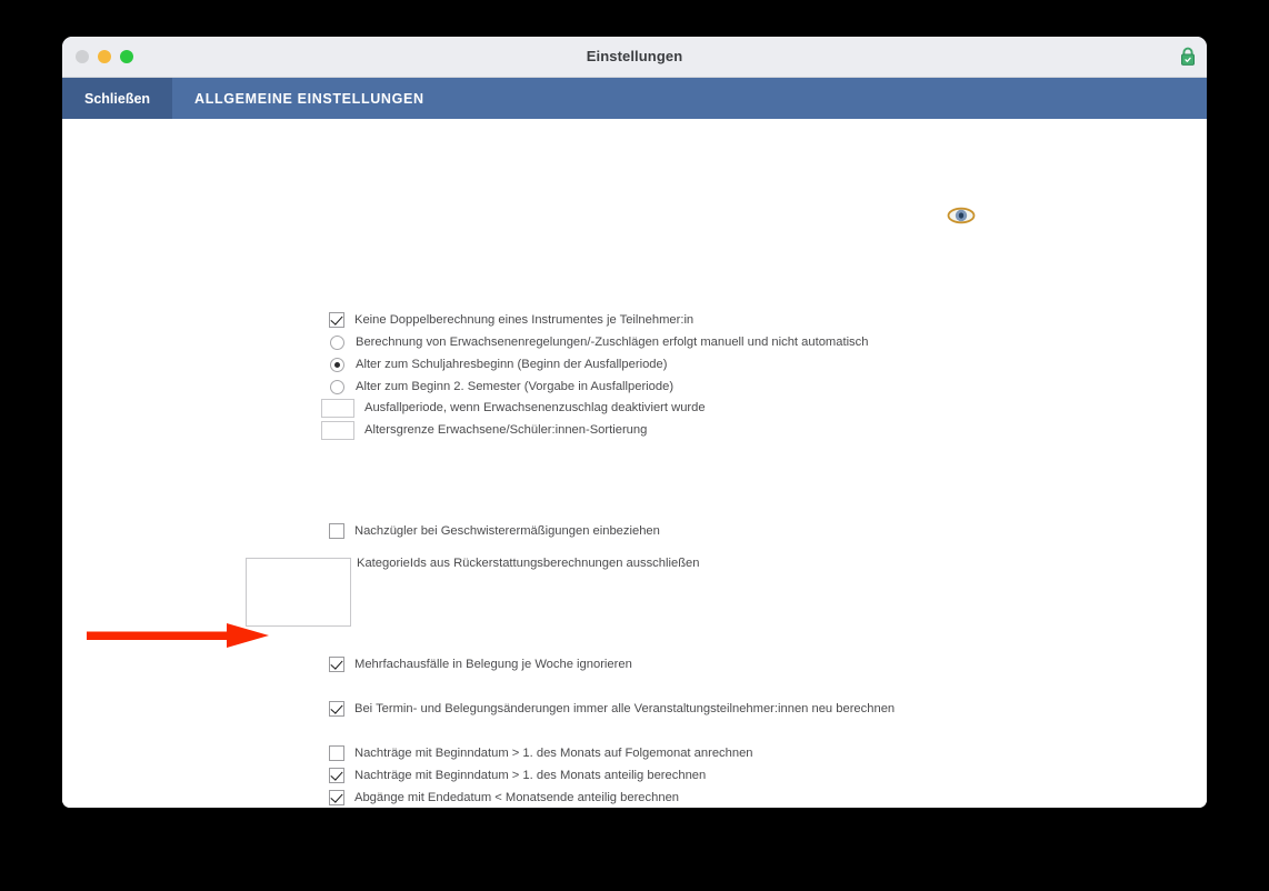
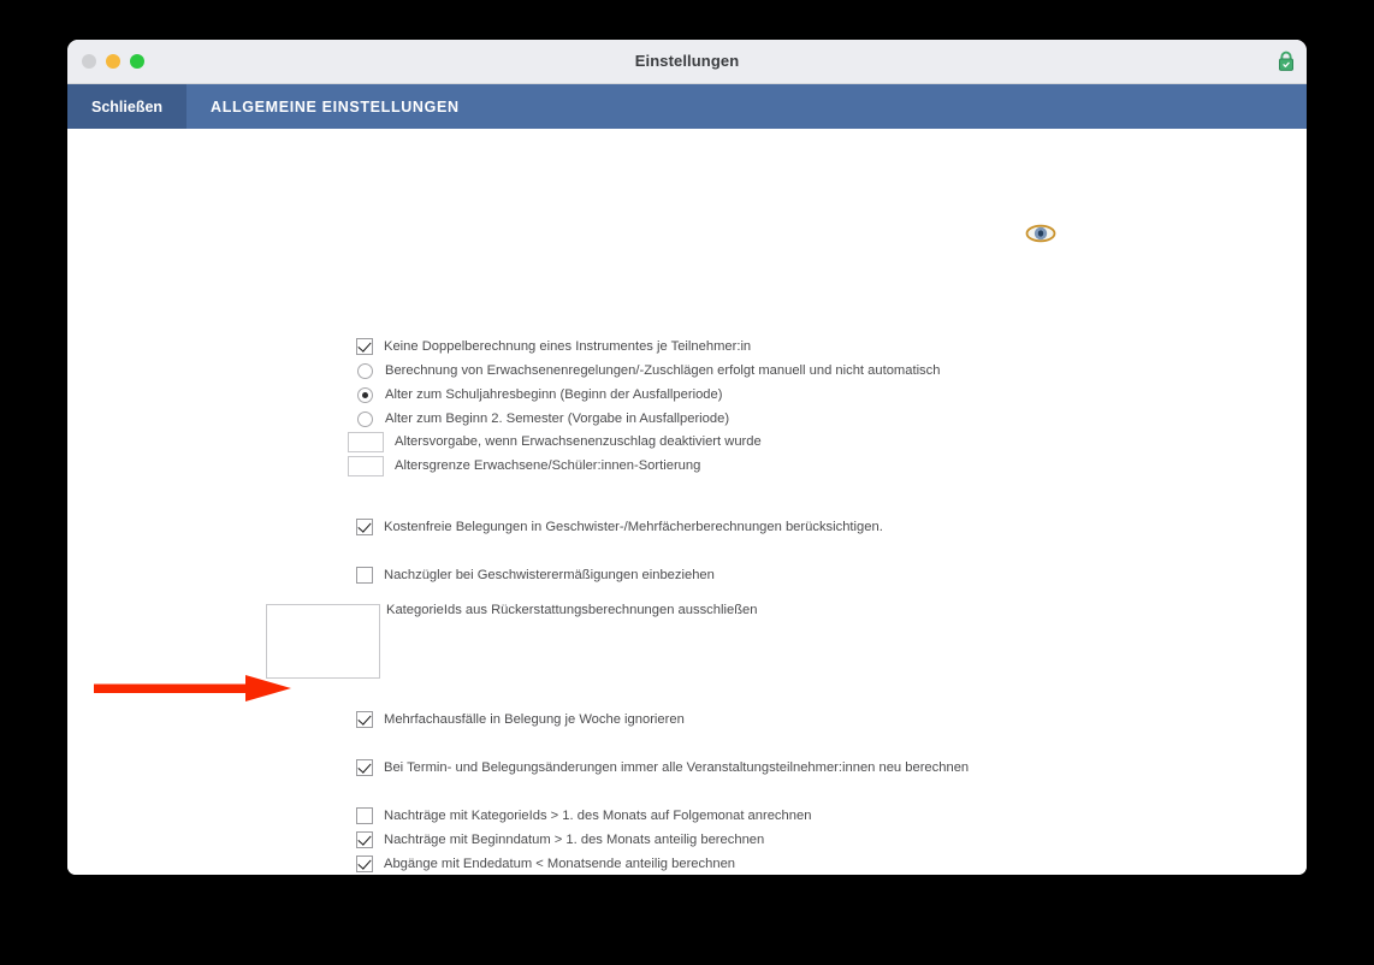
  Einstellungen
  Schließen
  ALLGEMEINE EINSTELLUNGEN
  Keine Doppelberechnung eines Instrumentes je Teilnehmer:in
  Berechnung von Erwachsenenregelungen/-Zuschlägen erfolgt manuell und nicht automatisch
  Alter zum Schuljahresbeginn (Beginn der Ausfallperiode)
  Alter zum Beginn 2. Semester (Vorgabe in Ausfallperiode)
- Ausfallperiode, wenn Erwachsenenzuschlag deaktiviert wurde
+ Altersvorgabe, wenn Erwachsenenzuschlag deaktiviert wurde
  Altersgrenze Erwachsene/Schüler:innen-Sortierung
+ Kostenfreie Belegungen in Geschwister-/Mehrfächerberechnungen berücksichtigen.
  Nachzügler bei Geschwisterermäßigungen einbeziehen
  KategorieIds aus Rückerstattungsberechnungen ausschließen
  Mehrfachausfälle in Belegung je Woche ignorieren
  Bei Termin- und Belegungsänderungen immer alle Veranstaltungsteilnehmer:innen neu berechnen
- Nachträge mit Beginndatum > 1. des Monats auf Folgemonat anrechnen
+ Nachträge mit KategorieIds > 1. des Monats auf Folgemonat anrechnen
  Nachträge mit Beginndatum > 1. des Monats anteilig berechnen
  Abgänge mit Endedatum < Monatsende anteilig berechnen
